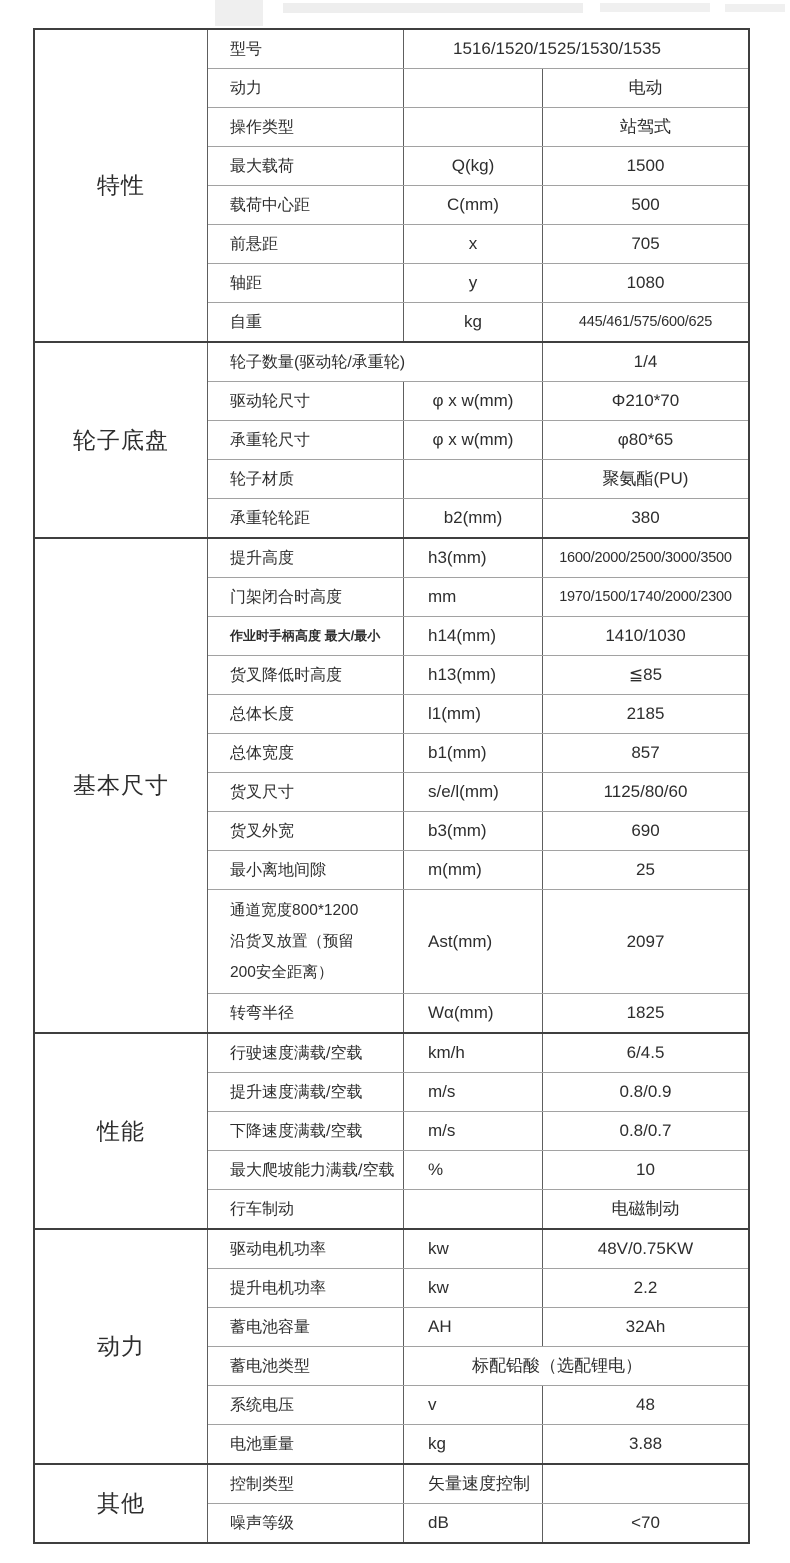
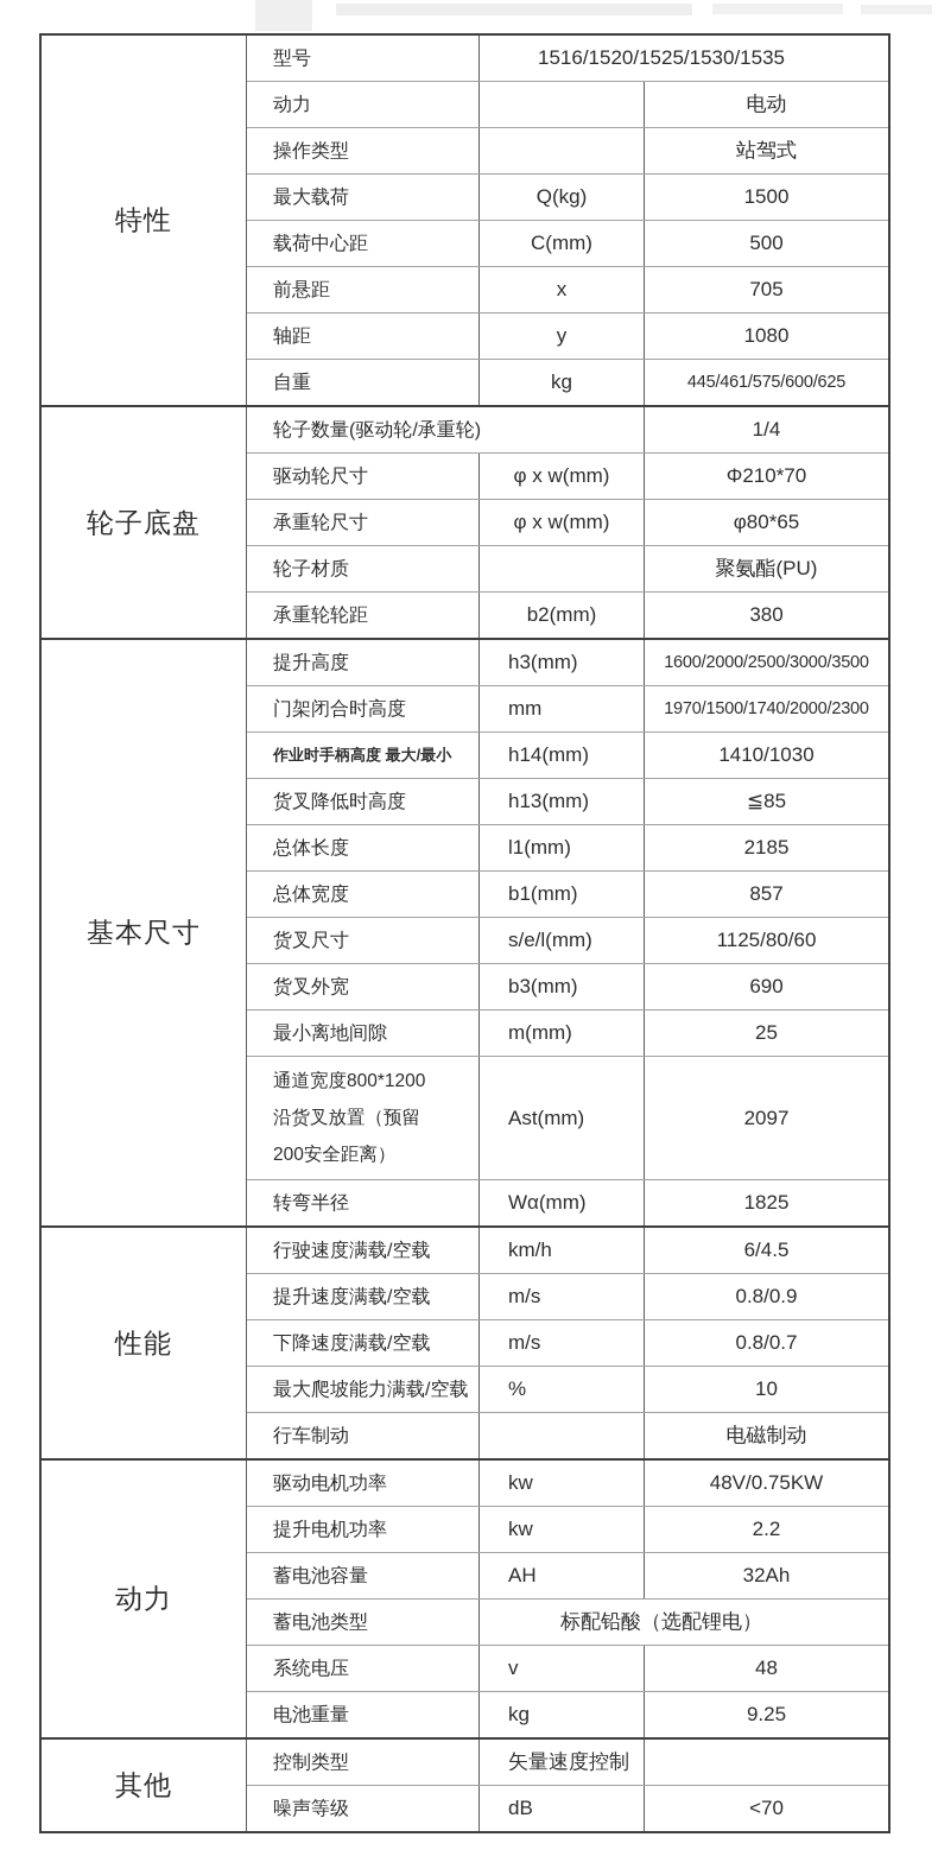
  特性
  型号
  1516/1520/1525/1530/1535
  动力
  电动
  操作类型
  站驾式
  最大载荷
  Q(kg)
  1500
  载荷中心距
  C(mm)
  500
  前悬距
  x
  705
  轴距
  y
  1080
  自重
  kg
  445/461/575/600/625
  轮子底盘
  轮子数量(驱动轮/承重轮)
  1/4
  驱动轮尺寸
  φ x w(mm)
  Φ210*70
  承重轮尺寸
  φ x w(mm)
  φ80*65
  轮子材质
  聚氨酯(PU)
  承重轮轮距
  b2(mm)
  380
  基本尺寸
  提升高度
  h3(mm)
  1600/2000/2500/3000/3500
  门架闭合时高度
  mm
  1970/1500/1740/2000/2300
  作业时手柄高度 最大/最小
  h14(mm)
  1410/1030
  货叉降低时高度
  h13(mm)
  ≦85
  总体长度
  l1(mm)
  2185
  总体宽度
  b1(mm)
  857
  货叉尺寸
  s/e/l(mm)
  1125/80/60
  货叉外宽
  b3(mm)
  690
  最小离地间隙
  m(mm)
  25
  通道宽度800*1200
  沿货叉放置（预留
  200安全距离）
  Ast(mm)
  2097
  转弯半径
  Wα(mm)
  1825
  性能
  行驶速度满载/空载
  km/h
  6/4.5
  提升速度满载/空载
  m/s
  0.8/0.9
  下降速度满载/空载
  m/s
  0.8/0.7
  最大爬坡能力满载/空载
  %
  10
  行车制动
  电磁制动
  动力
  驱动电机功率
  kw
  48V/0.75KW
  提升电机功率
  kw
  2.2
  蓄电池容量
  AH
  32Ah
  蓄电池类型
  标配铅酸（选配锂电）
  系统电压
  v
  48
  电池重量
  kg
- 3.88
+ 9.25
  其他
  控制类型
  矢量速度控制
  噪声等级
  dB
  <70
